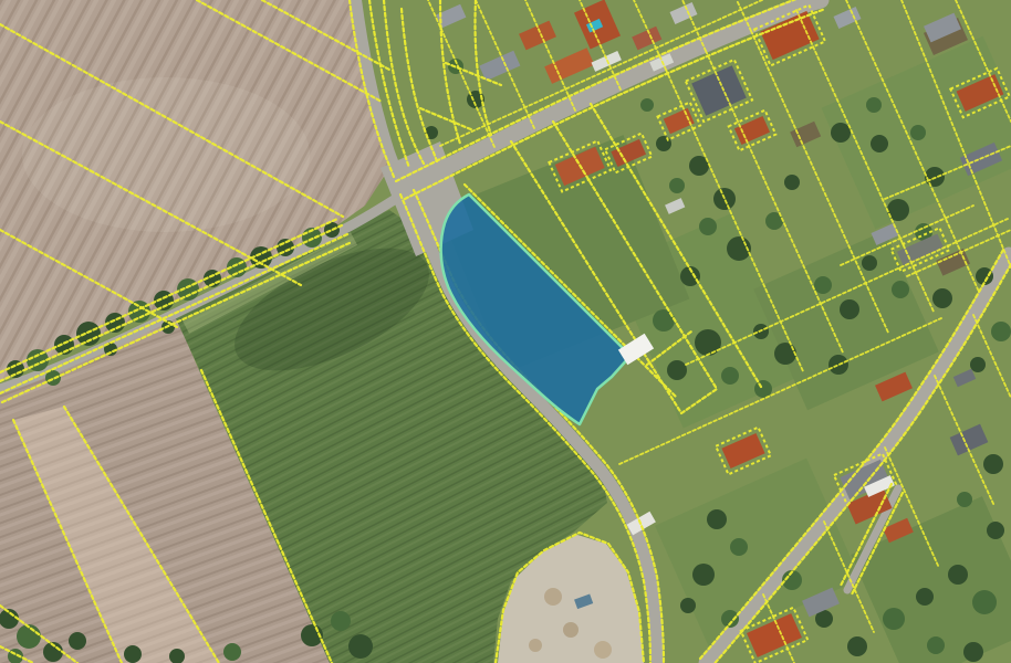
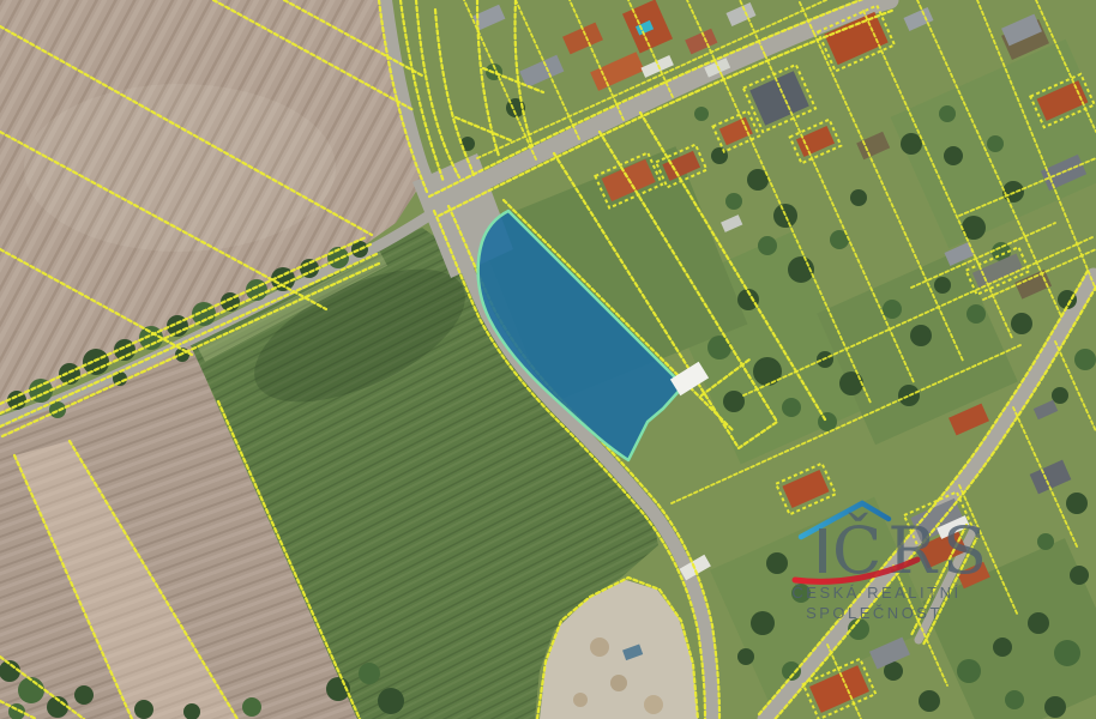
+ ČRS
+ ČESKÁ REALITNÍ
+ SPOLEČNOST
